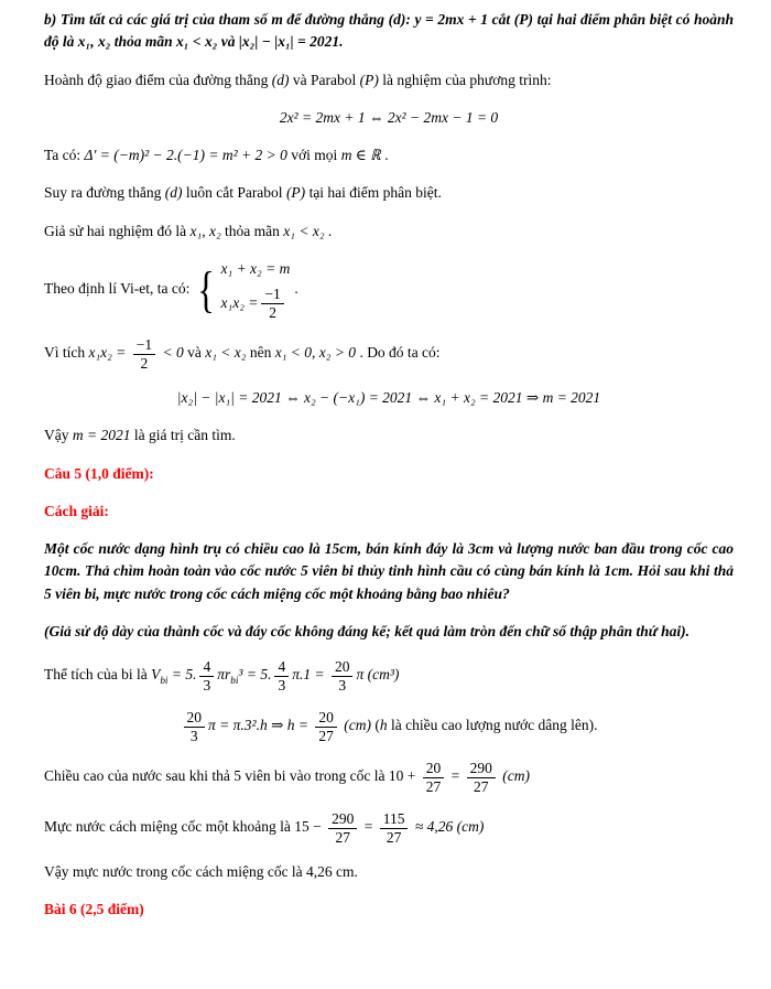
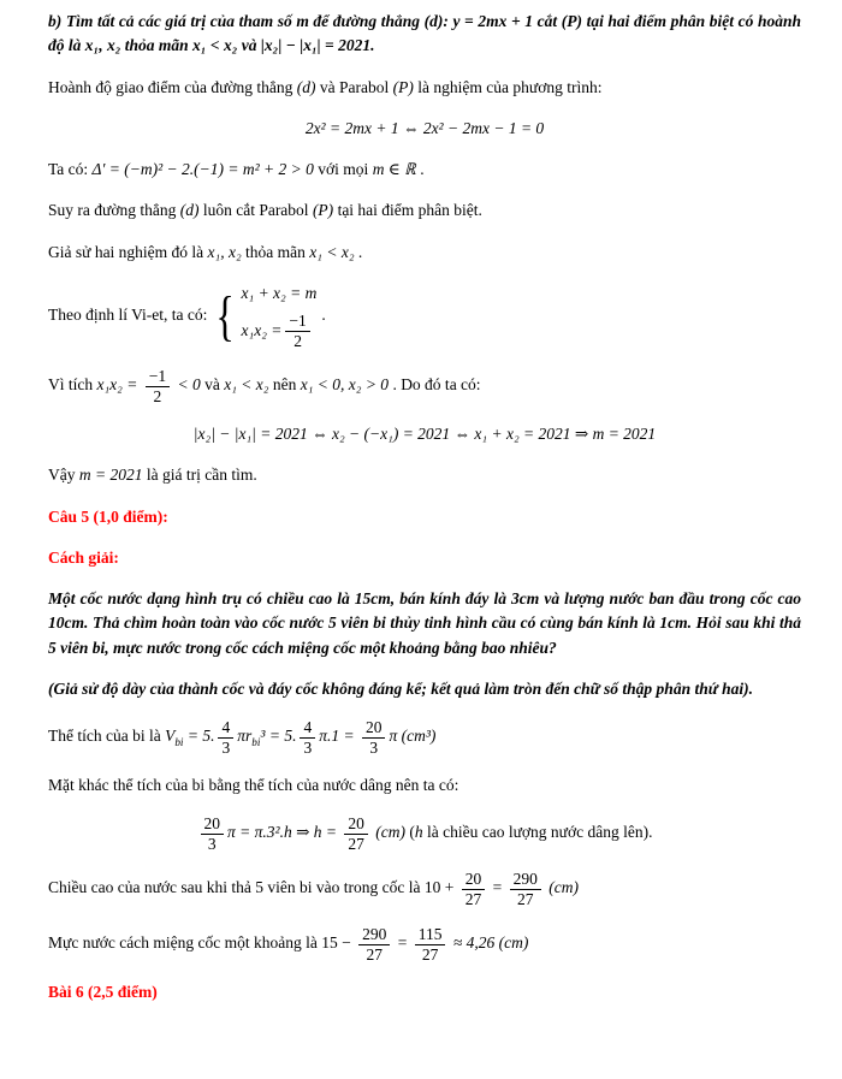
  b) Tìm tất cả các giá trị của tham số m để đường thẳng (d): y = 2mx + 1 cắt (P) tại hai điểm phân biệt có hoành độ là x₁, x₂ thỏa mãn x₁ < x₂ và |x₂| − |x₁| = 2021.
  Hoành độ giao điểm của đường thẳng (d) và Parabol (P) là nghiệm của phương trình:
  2x² = 2mx + 1 ⇔ 2x² − 2mx − 1 = 0
  Ta có: Δ′ = (−m)² − 2.(−1) = m² + 2 > 0 với mọi m ∈ ℝ .
  Suy ra đường thẳng (d) luôn cắt Parabol (P) tại hai điểm phân biệt.
  Giả sử hai nghiệm đó là x₁, x₂ thỏa mãn x₁ < x₂ .
  Theo định lí Vi-et, ta có:
  {
  x₁ + x₂ = m
  x₁x₂ =
  −1
  2
  .
  Vì tích x₁x₂ =
  −1
  2
  < 0 và x₁ < x₂ nên x₁ < 0, x₂ > 0 . Do đó ta có:
  |x₂| − |x₁| = 2021 ⇔ x₂ − (−x₁) = 2021 ⇔ x₁ + x₂ = 2021 ⇒ m = 2021
  Vậy m = 2021 là giá trị cần tìm.
  Câu 5 (1,0 điểm):
  Cách giải:
  Một cốc nước dạng hình trụ có chiều cao là 15cm, bán kính đáy là 3cm và lượng nước ban đầu trong cốc cao 10cm. Thả chìm hoàn toàn vào cốc nước 5 viên bi thủy tinh hình cầu có cùng bán kính là 1cm. Hỏi sau khi thả 5 viên bi, mực nước trong cốc cách miệng cốc một khoảng bằng bao nhiêu?
  (Giả sử độ dày của thành cốc và đáy cốc không đáng kể; kết quả làm tròn đến chữ số thập phân thứ hai).
  Thể tích của bi là Vbi = 5.
  4
  3
  πrbi³ = 5.
  4
  3
  π.1 =
  20
  3
  π (cm³)
+ Mặt khác thể tích của bi bằng thể tích của nước dâng nên ta có:
  20
  3
  π = π.3².h ⇒ h =
  20
  27
  (cm) (h là chiều cao lượng nước dâng lên).
  Chiều cao của nước sau khi thả 5 viên bi vào trong cốc là 10 +
  20
  27
  =
  290
  27
  (cm)
  Mực nước cách miệng cốc một khoảng là 15 −
  290
  27
  =
  115
  27
  ≈ 4,26 (cm)
- Vậy mực nước trong cốc cách miệng cốc là 4,26 cm.
  Bài 6 (2,5 điểm)
